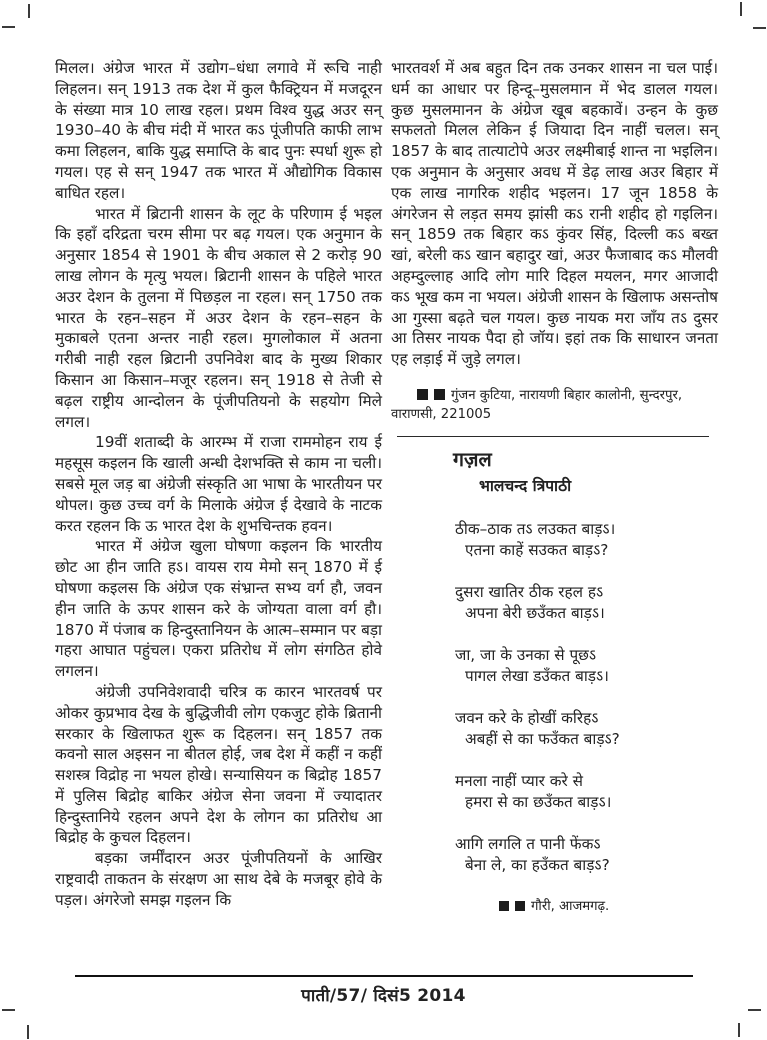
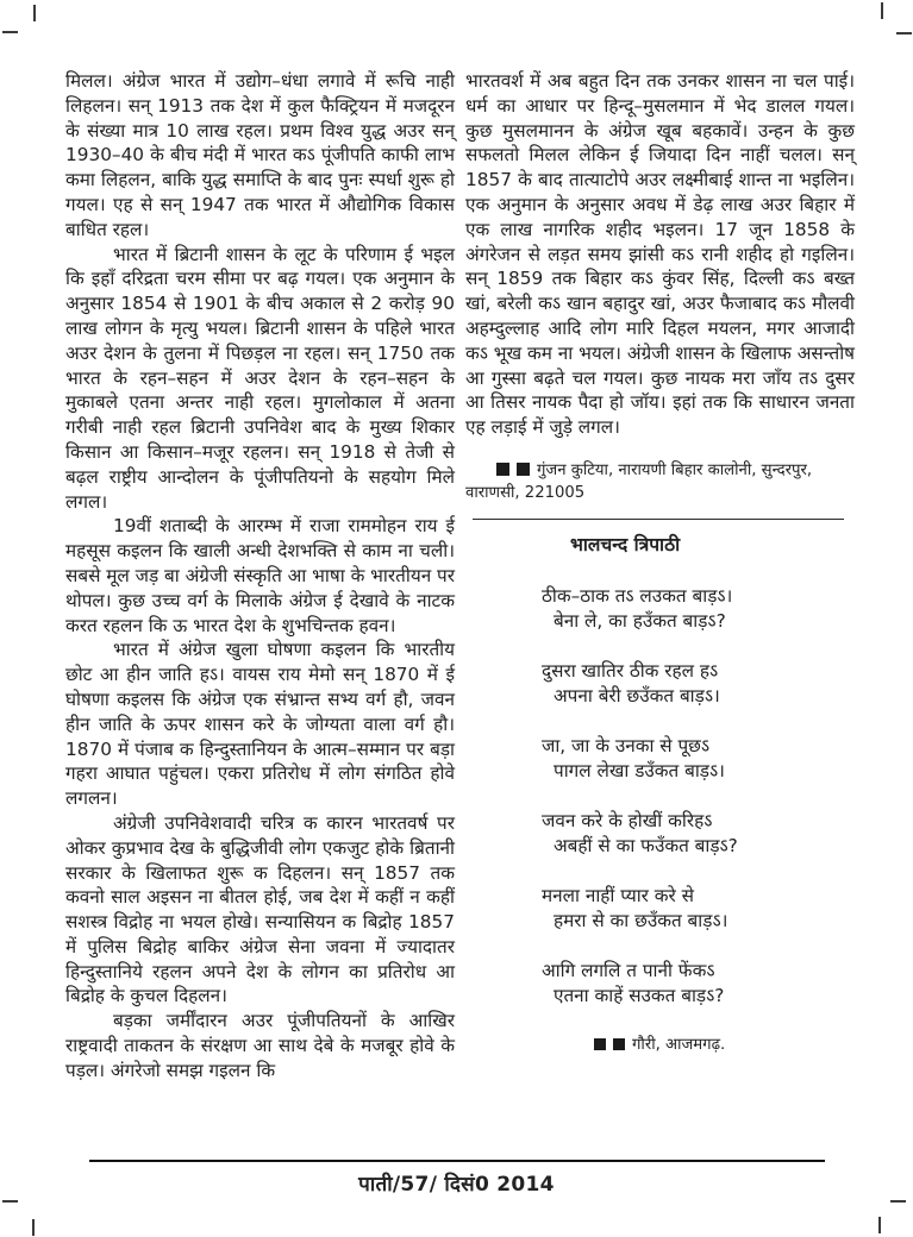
  मिलल। अंग्रेज भारत में उद्योग–धंधा लगावे में रूचि नाही लिहलन। सन् 1913 तक देश में कुल फैक्ट्रियन में मजदूरन के संख्या मात्र 10 लाख रहल। प्रथम विश्व युद्ध अउर सन् 1930–40 के बीच मंदी में भारत कऽ पूंजीपति काफी लाभ कमा लिहलन, बाकि युद्ध समाप्ति के बाद पुनः स्पर्धा शुरू हो गयल। एह से सन् 1947 तक भारत में औद्योगिक विकास बाधित रहल।
  भारत में ब्रिटानी शासन के लूट के परिणाम ई भइल कि इहाँ दरिद्रता चरम सीमा पर बढ़ गयल। एक अनुमान के अनुसार 1854 से 1901 के बीच अकाल से 2 करोड़ 90 लाख लोगन के मृत्यु भयल। ब्रिटानी शासन के पहिले भारत अउर देशन के तुलना में पिछड़ल ना रहल। सन् 1750 तक भारत के रहन–सहन में अउर देशन के रहन–सहन के मुकाबले एतना अन्तर नाही रहल। मुगलोकाल में अतना गरीबी नाही रहल ब्रिटानी उपनिवेश बाद के मुख्य शिकार किसान आ किसान–मजूर रहलन। सन् 1918 से तेजी से बढ़ल राष्ट्रीय आन्दोलन के पूंजीपतियनो के सहयोग मिले लगल।
  19वीं शताब्दी के आरम्भ में राजा राममोहन राय ई महसूस कइलन कि खाली अन्धी देशभक्ति से काम ना चली। सबसे मूल जड़ बा अंग्रेजी संस्कृति आ भाषा के भारतीयन पर थोपल। कुछ उच्च वर्ग के मिलाके अंग्रेज ई देखावे के नाटक करत रहलन कि ऊ भारत देश के शुभचिन्तक हवन।
  भारत में अंग्रेज खुला घोषणा कइलन कि भारतीय छोट आ हीन जाति हऽ। वायस राय मेमो सन् 1870 में ई घोषणा कइलस कि अंग्रेज एक संभ्रान्त सभ्य वर्ग हौ, जवन हीन जाति के ऊपर शासन करे के जोग्यता वाला वर्ग हौ। 1870 में पंजाब क हिन्दुस्तानियन के आत्म–सम्मान पर बड़ा गहरा आघात पहुंचल। एकरा प्रतिरोध में लोग संगठित होवे लगलन।
  अंग्रेजी उपनिवेशवादी चरित्र क कारन भारतवर्ष पर ओकर कुप्रभाव देख के बुद्धिजीवी लोग एकजुट होके ब्रितानी सरकार के खिलाफत शुरू क दिहलन। सन् 1857 तक कवनो साल अइसन ना बीतल होई, जब देश में कहीं न कहीं सशस्त्र विद्रोह ना भयल होखे। सन्यासियन क बिद्रोह 1857 में पुलिस बिद्रोह बाकिर अंग्रेज सेना जवना में ज्यादातर हिन्दुस्तानिये रहलन अपने देश के लोगन का प्रतिरोध आ बिद्रोह के कुचल दिहलन।
  बड़का जर्मींदारन अउर पूंजीपतियनों के आखिर राष्ट्रवादी ताकतन के संरक्षण आ साथ देबे के मजबूर होवे के पड़ल। अंगरेजो समझ गइलन कि
  भारतवर्श में अब बहुत दिन तक उनकर शासन ना चल पाई। धर्म का आधार पर हिन्दू–मुसलमान में भेद डालल गयल। कुछ मुसलमानन के अंग्रेज खूब बहकावें। उन्हन के कुछ सफलतो मिलल लेकिन ई जियादा दिन नाहीं चलल। सन् 1857 के बाद तात्याटोपे अउर लक्ष्मीबाई शान्त ना भइलिन। एक अनुमान के अनुसार अवध में डेढ़ लाख अउर बिहार में एक लाख नागरिक शहीद भइलन। 17 जून 1858 के अंगरेजन से लड़त समय झांसी कऽ रानी शहीद हो गइलिन। सन् 1859 तक बिहार कऽ कुंवर सिंह, दिल्ली कऽ बख्त खां, बरेली कऽ खान बहादुर खां, अउर फैजाबाद कऽ मौलवी अहम्दुल्लाह आदि लोग मारि दिहल मयलन, मगर आजादी कऽ भूख कम ना भयल। अंग्रेजी शासन के खिलाफ असन्तोष आ गुस्सा बढ़ते चल गयल। कुछ नायक मरा जाँय तऽ दुसर आ तिसर नायक पैदा हो जॉय। इहां तक कि साधारन जनता एह लड़ाई में जुड़े लगल।
  गुंजन कुटिया, नारायणी बिहार कालोनी, सुन्दरपुर, वाराणसी, 221005
- गज़ल
  भालचन्द त्रिपाठी
  ठीक–ठाक तऽ लउकत बाड़ऽ।
- एतना काहें सउकत बाड़ऽ?
+ बेना ले, का हउँकत बाड़ऽ?
  दुसरा खातिर ठीक रहल हऽ
  अपना बेरी छउँकत बाड़ऽ।
  जा, जा के उनका से पूछऽ
  पागल लेखा डउँकत बाड़ऽ।
  जवन करे के होखीं करिहऽ
  अबहीं से का फउँकत बाड़ऽ?
  मनला नाहीं प्यार करे से
  हमरा से का छउँकत बाड़ऽ।
  आगि लगलि त पानी फेंकऽ
- बेना ले, का हउँकत बाड़ऽ?
+ एतना काहें सउकत बाड़ऽ?
  गौरी, आजमगढ़.
- पाती/57/ दिसं5 2014
+ पाती/57/ दिसं0 2014
